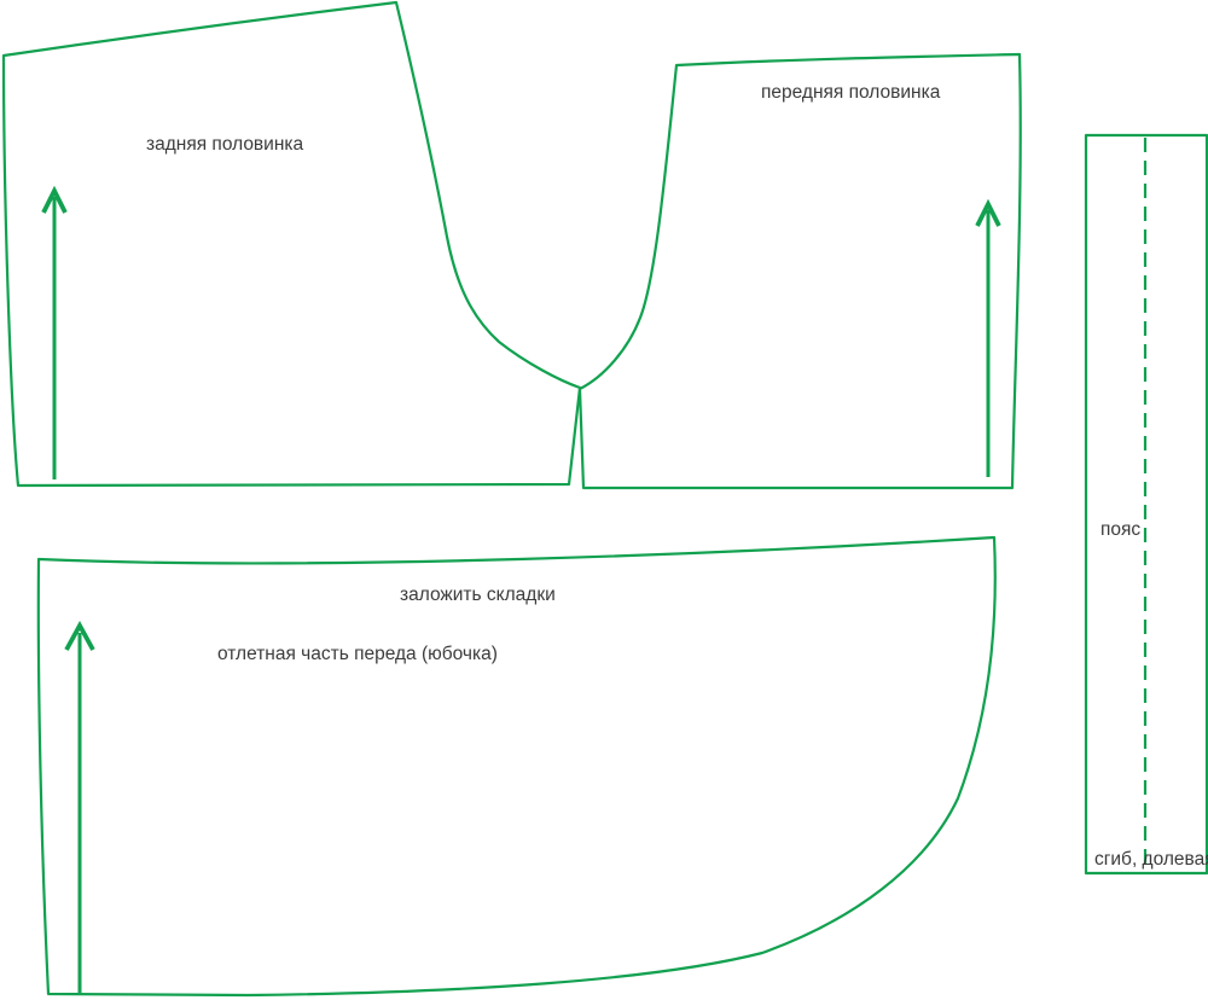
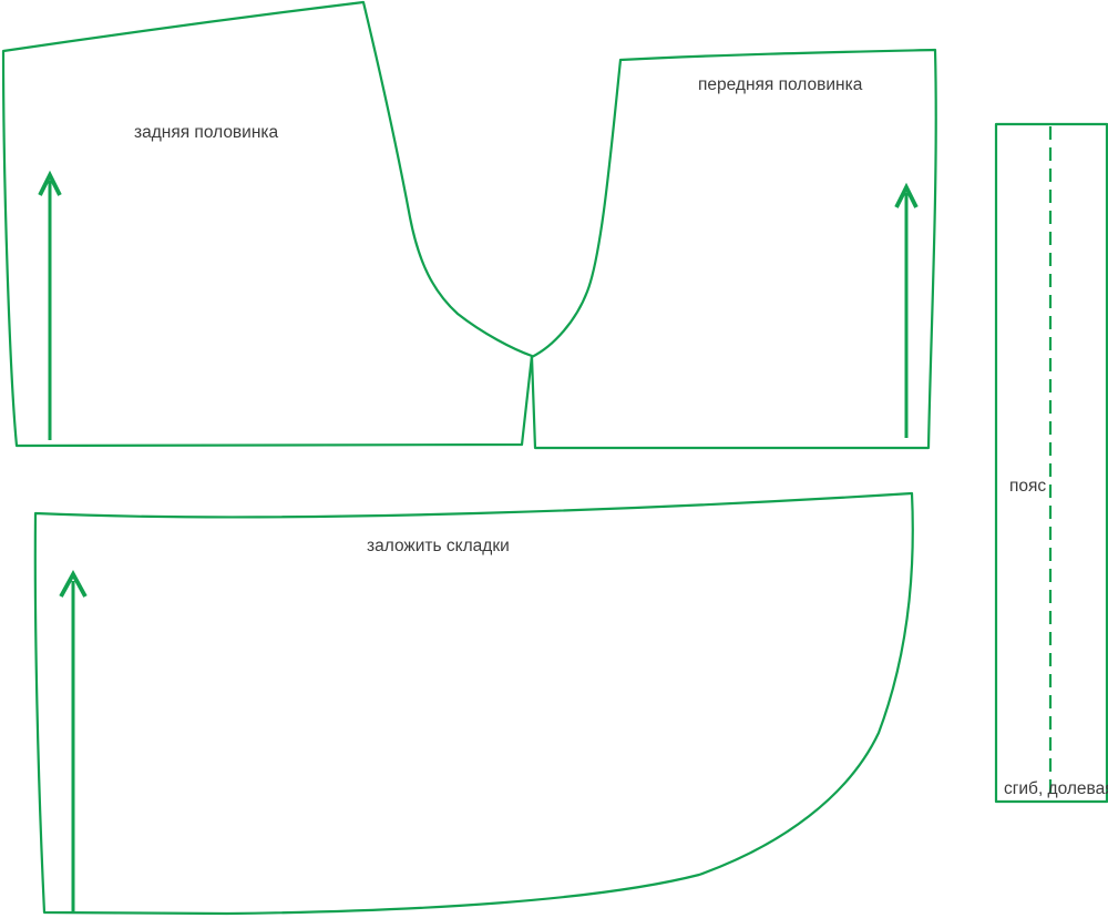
  задняя половинка
  передняя половинка
  заложить складки
- отлетная часть переда (юбочка)
  пояс
  сгиб, долева
